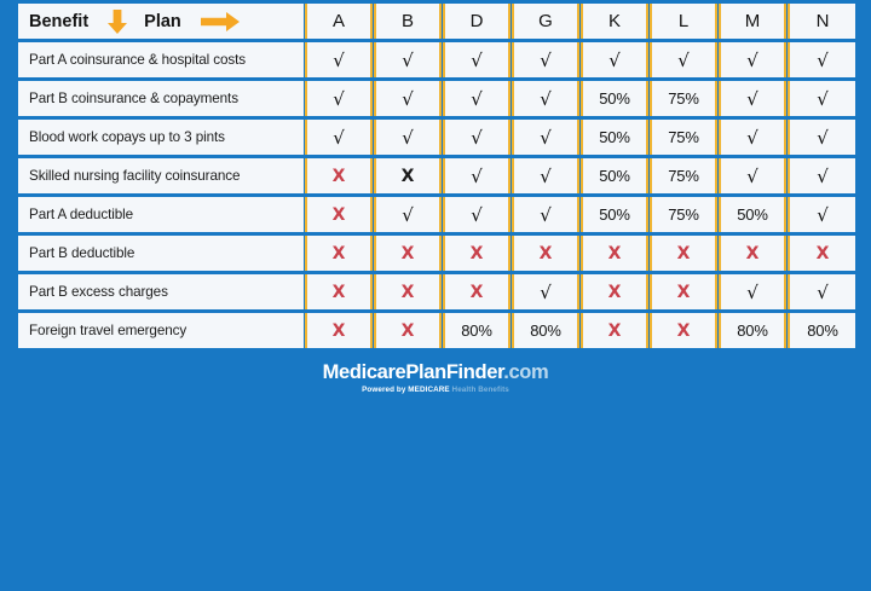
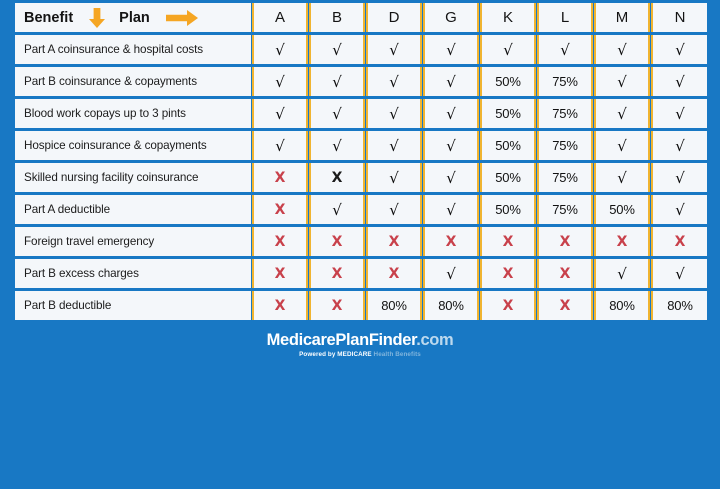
  Benefit Plan	A	B	D	G	K	L	M	N
  Part A coinsurance & hospital costs	√	√	√	√	√	√	√	√
  Part B coinsurance & copayments	√	√	√	√	50%	75%	√	√
  Blood work copays up to 3 pints	√	√	√	√	50%	75%	√	√
+ Hospice coinsurance & copayments	√	√	√	√	50%	75%	√	√
  Skilled nursing facility coinsurance	X	X	√	√	50%	75%	√	√
  Part A deductible	X	√	√	√	50%	75%	50%	√
- Part B deductible	X	X	X	X	X	X	X	X
+ Foreign travel emergency	X	X	X	X	X	X	X	X
  Part B excess charges	X	X	X	√	X	X	√	√
- Foreign travel emergency	X	X	80%	80%	X	X	80%	80%
+ Part B deductible	X	X	80%	80%	X	X	80%	80%
  MedicarePlanFinder.com
